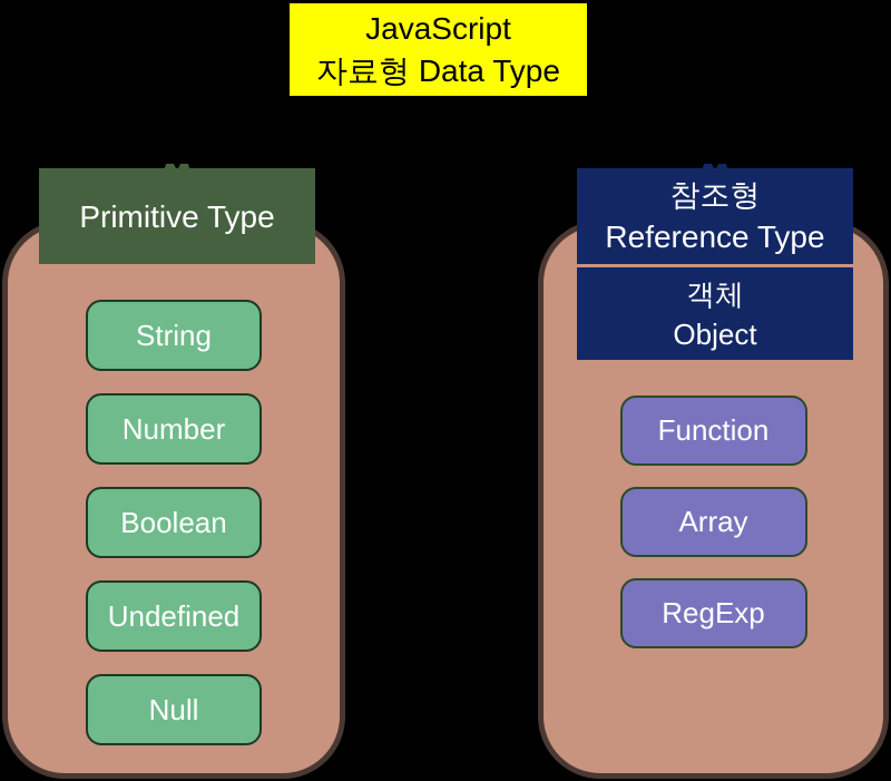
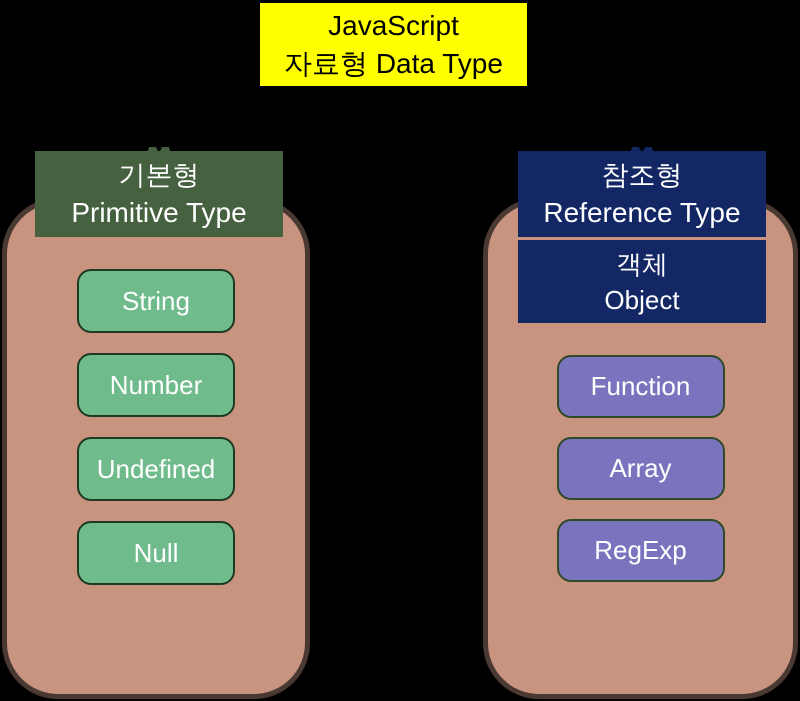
  JavaScript
  자료형 Data Type
  String
  Number
- Boolean
  Undefined
  Null
  Function
  Array
  RegExp
+ 기본형
  Primitive Type
  참조형
  Reference Type
  객체
  Object
